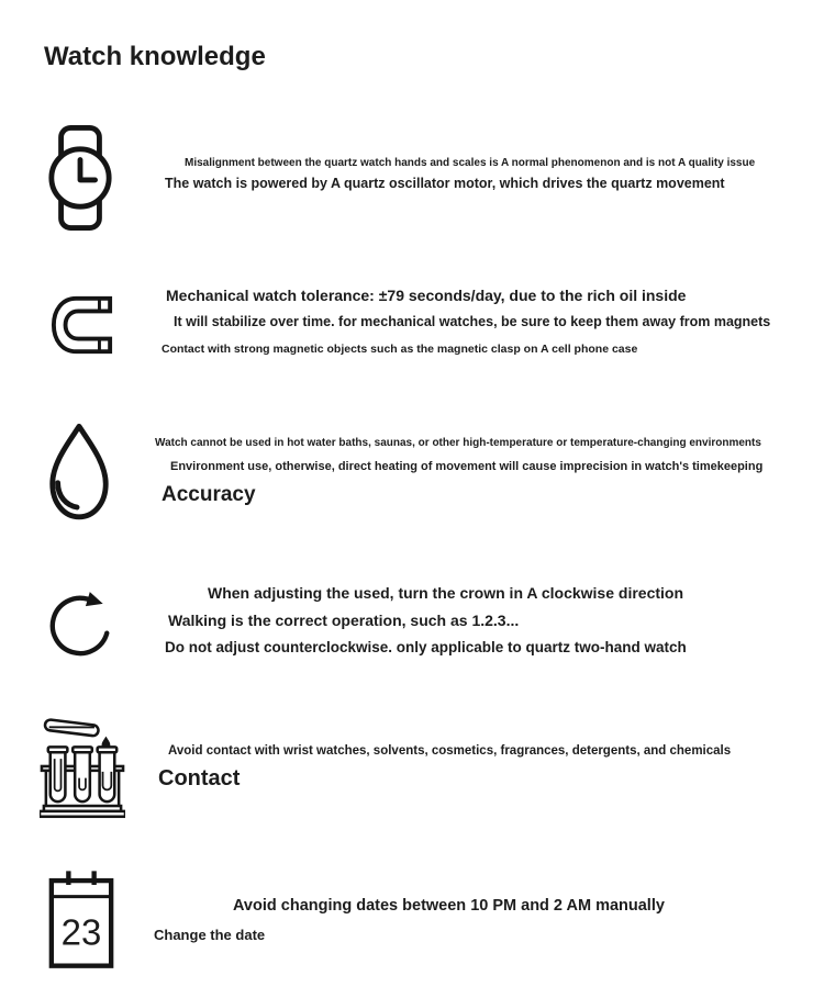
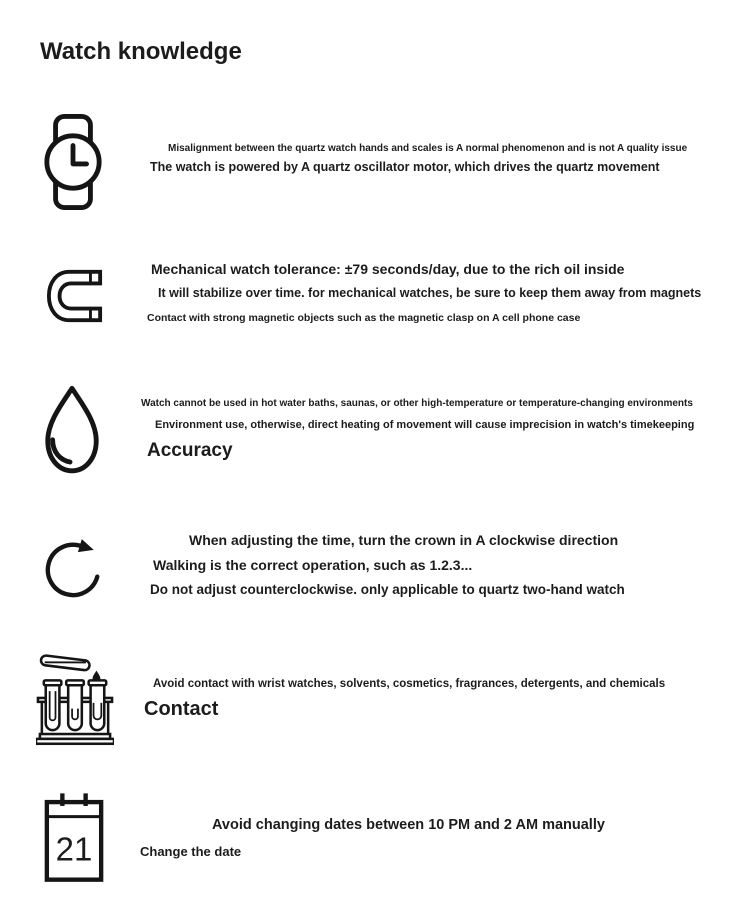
  Watch knowledge
  Misalignment between the quartz watch hands and scales is A normal phenomenon and is not A quality issue
  The watch is powered by A quartz oscillator motor, which drives the quartz movement
  Mechanical watch tolerance: ±79 seconds/day, due to the rich oil inside
  It will stabilize over time. for mechanical watches, be sure to keep them away from magnets
  Contact with strong magnetic objects such as the magnetic clasp on A cell phone case
  Watch cannot be used in hot water baths, saunas, or other high-temperature or temperature-changing environments
  Environment use, otherwise, direct heating of movement will cause imprecision in watch's timekeeping
  Accuracy
- When adjusting the used, turn the crown in A clockwise direction
+ When adjusting the time, turn the crown in A clockwise direction
  Walking is the correct operation, such as 1.2.3...
  Do not adjust counterclockwise. only applicable to quartz two-hand watch
  Avoid contact with wrist watches, solvents, cosmetics, fragrances, detergents, and chemicals
  Contact
- 23
+ 21
  Avoid changing dates between 10 PM and 2 AM manually
  Change the date
